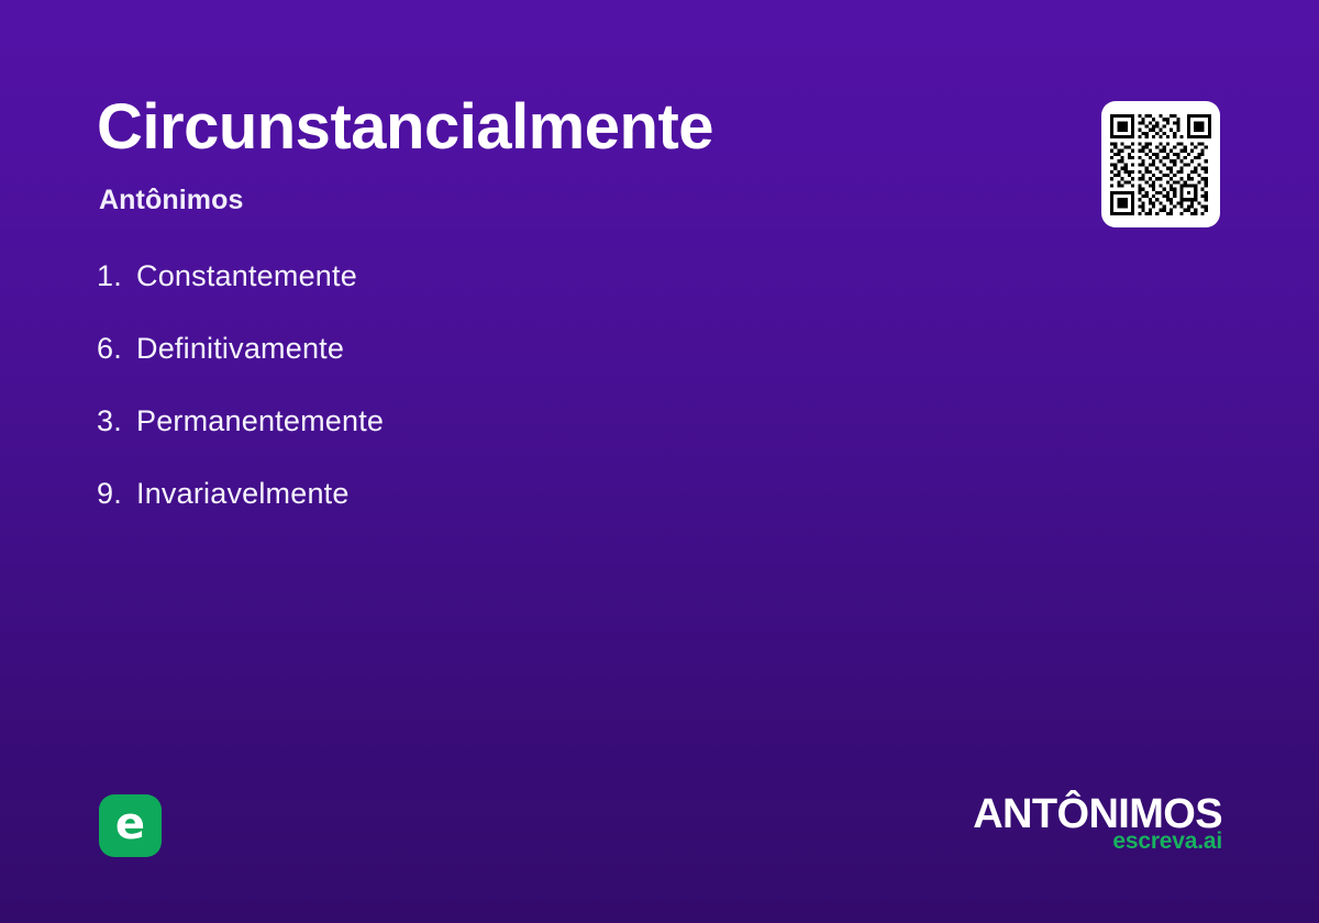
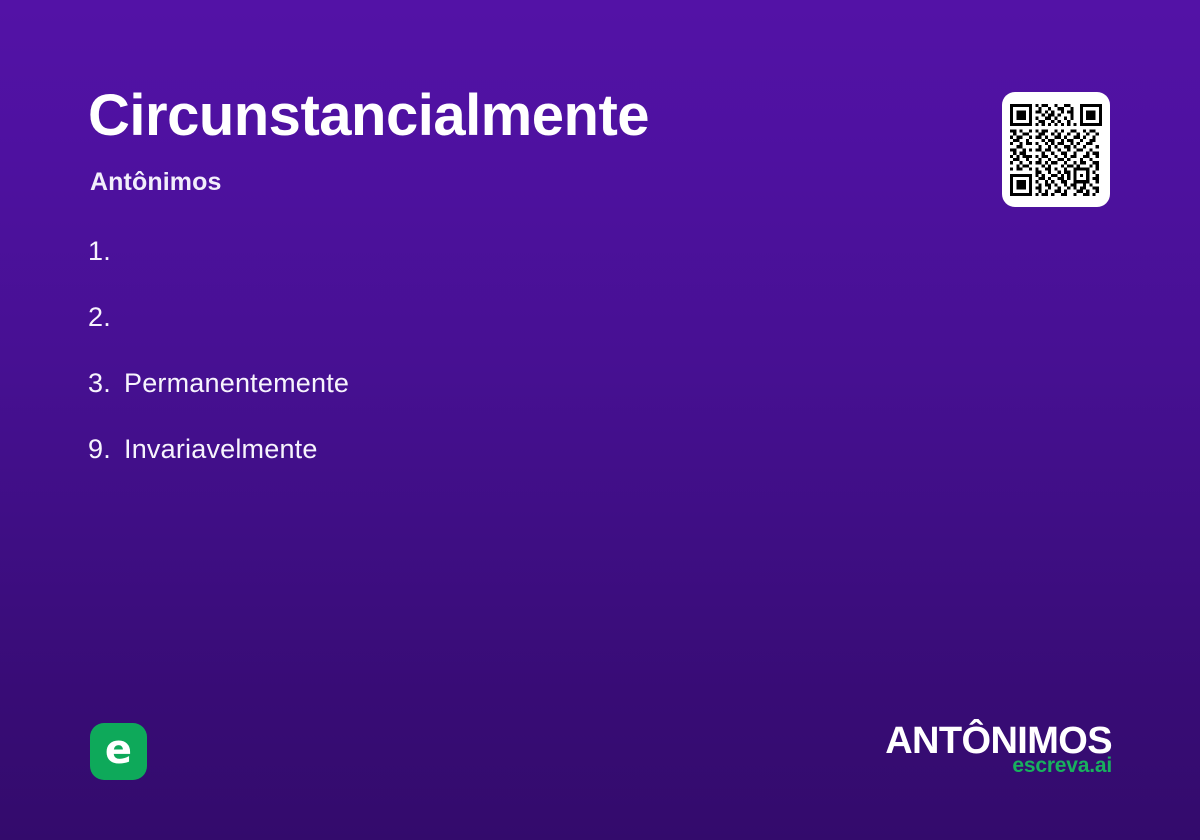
  Circunstancialmente
  Antônimos
  1.
- Constantemente
- 6.
+ 2.
- Definitivamente
  3.
  Permanentemente
  9.
  Invariavelmente
  e
  ANTÔNIMOS
  escreva.ai
